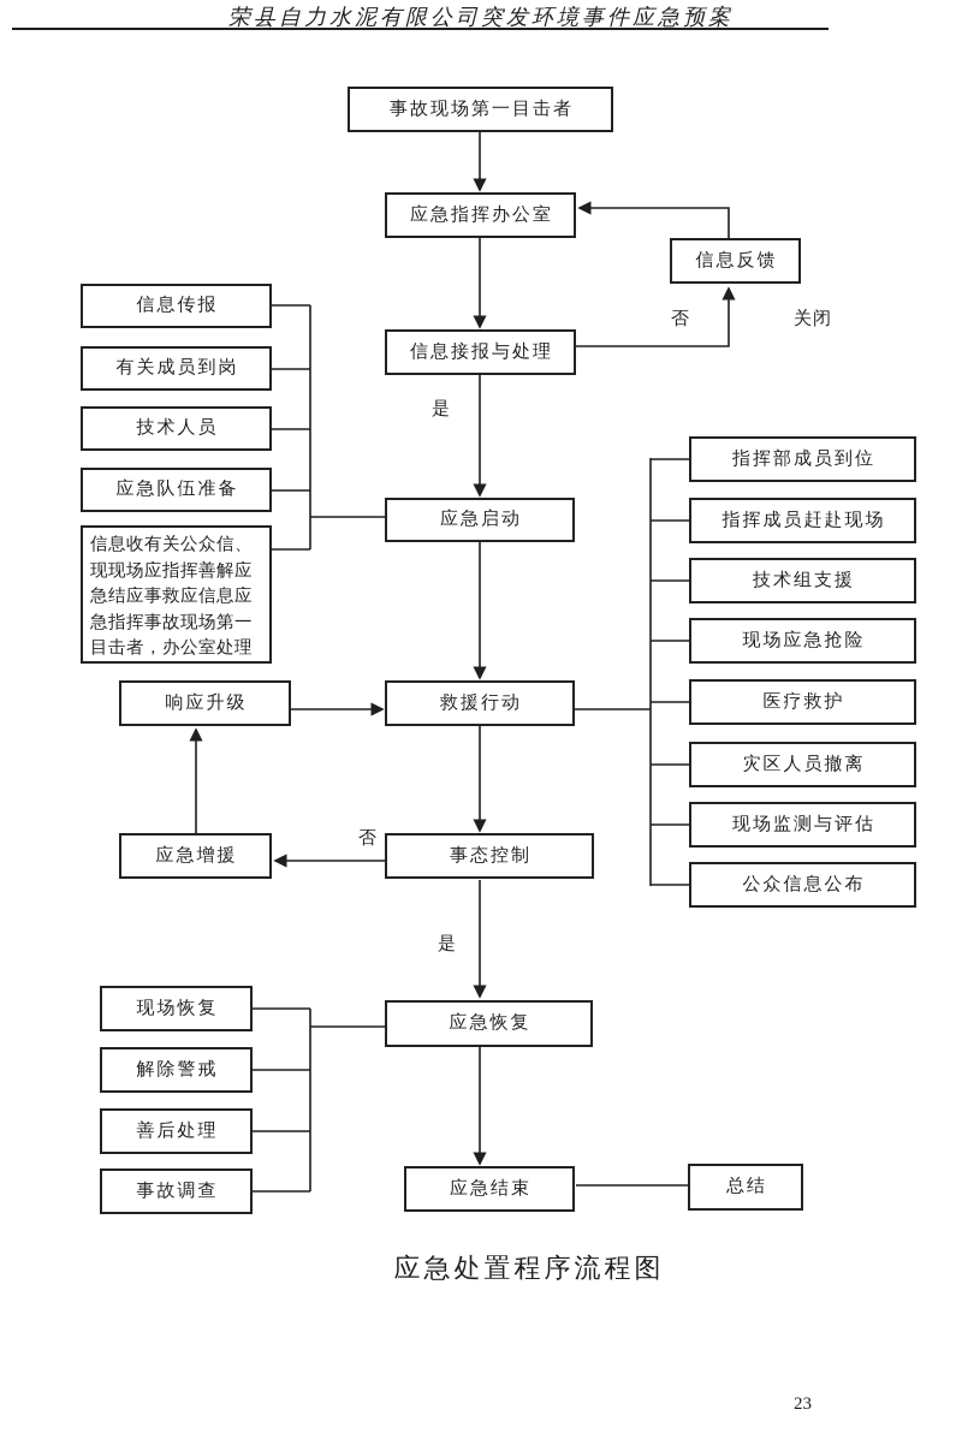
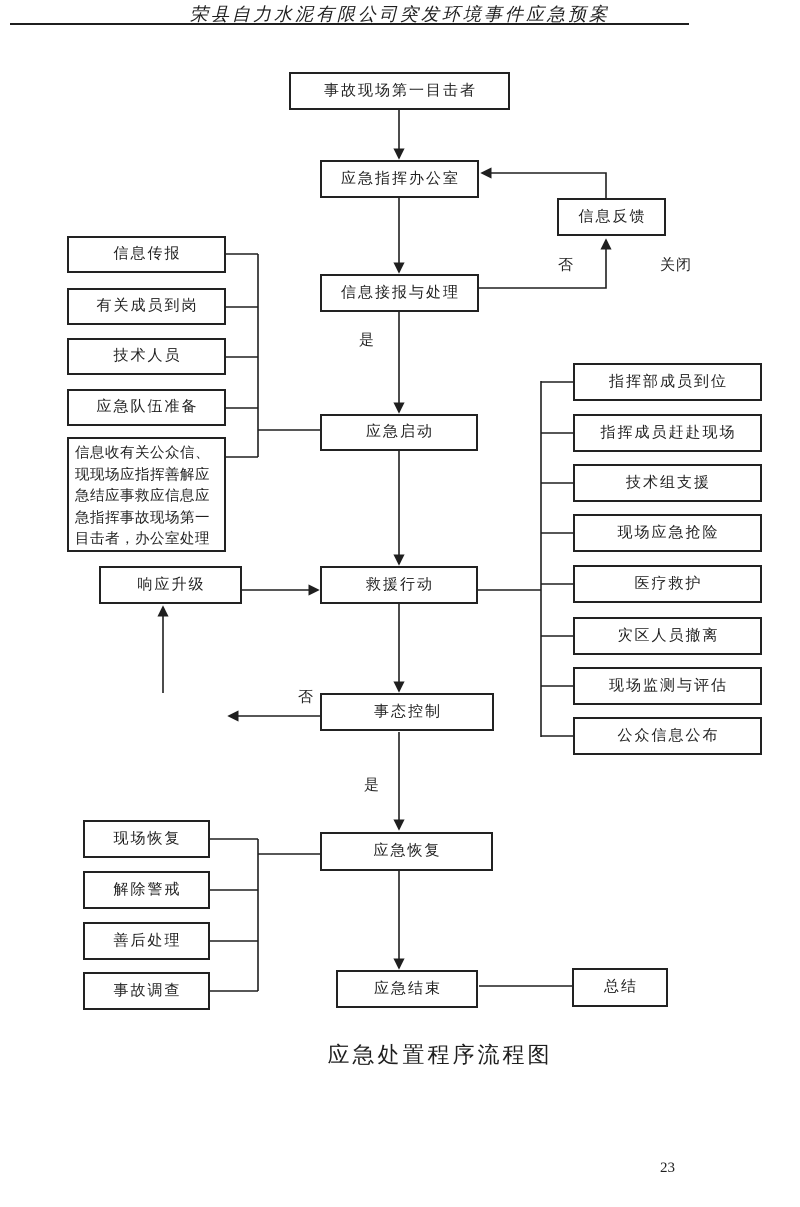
  荣县自力水泥有限公司突发环境事件应急预案
  事故现场第一目击者
  应急指挥办公室
  信息反馈
  信息接报与处理
  应急启动
  救援行动
  事态控制
  应急恢复
  应急结束
  总结
  信息传报
  有关成员到岗
  技术人员
  应急队伍准备
  信息收有关公众信、
  现现场应指挥善解应
  急结应事救应信息应
  急指挥事故现场第一
  目击者，办公室处理
  响应升级
- 应急增援
  指挥部成员到位
  指挥成员赶赴现场
  技术组支援
  现场应急抢险
  医疗救护
  灾区人员撤离
  现场监测与评估
  公众信息公布
  现场恢复
  解除警戒
  善后处理
  事故调查
  是
  否
  关闭
  否
  是
  应急处置程序流程图
  23
